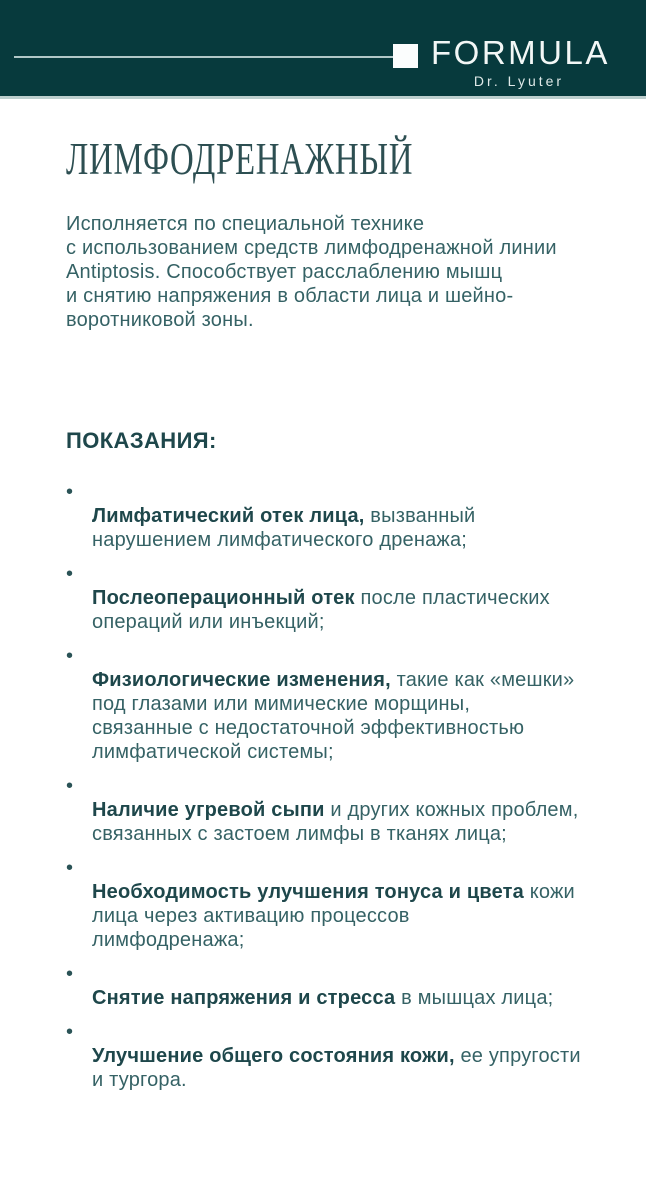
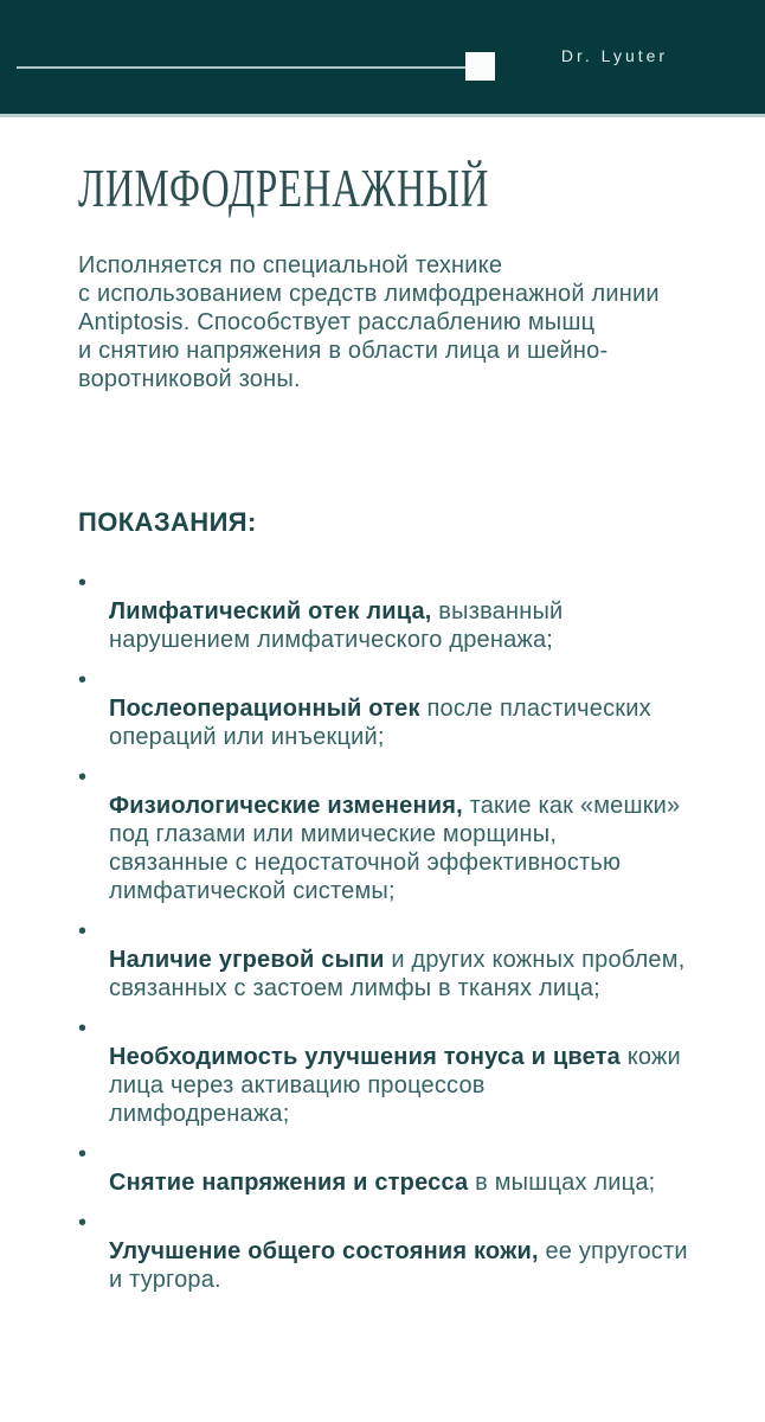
- FORMULA
  Dr. Lyuter
  ЛИМФОДРЕНАЖНЫЙ
  Исполняется по специальной технике
  с использованием средств лимфодренажной линии
  Antiptosis. Способствует расслаблению мышц
  и снятию напряжения в области лица и шейно-
  воротниковой зоны.
  ПОКАЗАНИЯ:
  •
  Лимфатический отек лица, вызванный
  нарушением лимфатического дренажа;
  •
  Послеоперационный отек после пластических
  операций или инъекций;
  •
  Физиологические изменения, такие как «мешки»
  под глазами или мимические морщины,
  связанные с недостаточной эффективностью
  лимфатической системы;
  •
  Наличие угревой сыпи и других кожных проблем,
  связанных с застоем лимфы в тканях лица;
  •
  Необходимость улучшения тонуса и цвета кожи
  лица через активацию процессов
  лимфодренажа;
  •
  Снятие напряжения и стресса в мышцах лица;
  •
  Улучшение общего состояния кожи, ее упругости
  и тургора.
